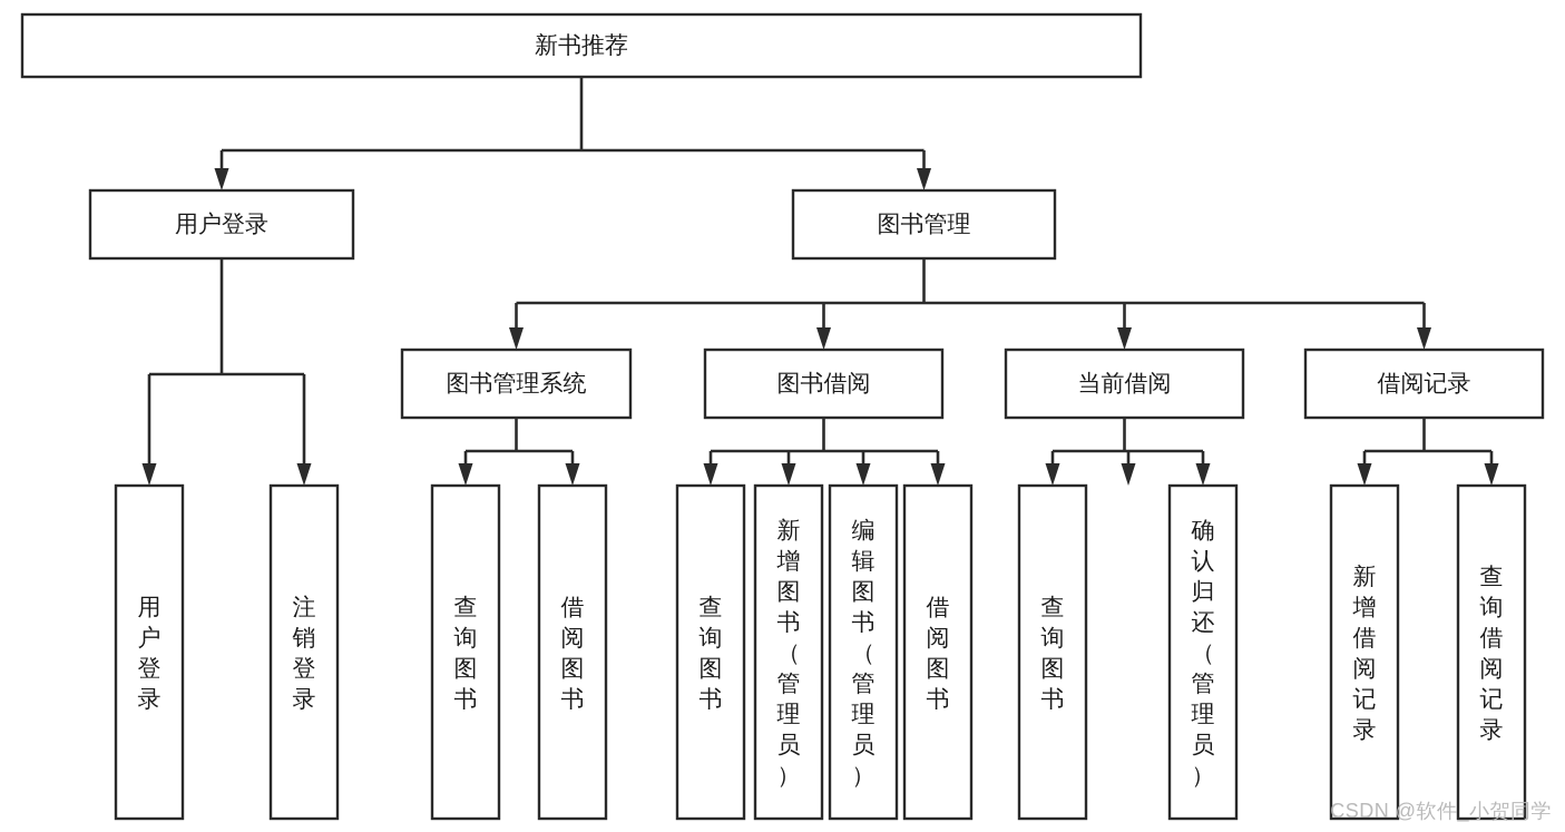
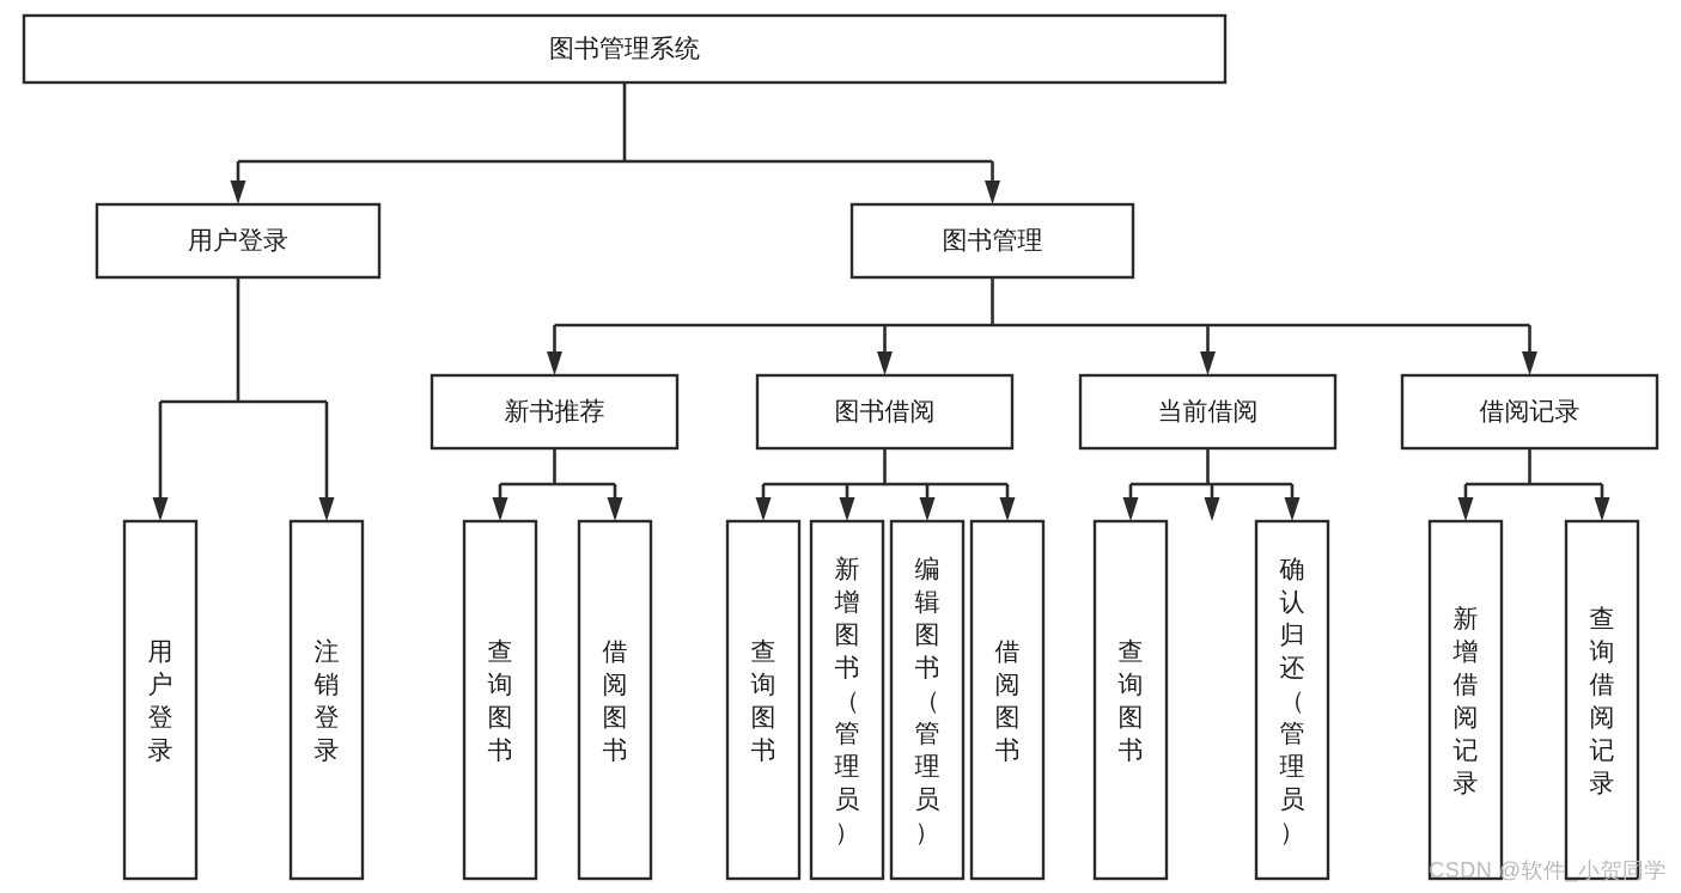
- 新书推荐
+ 图书管理系统
  用户登录
  图书管理
- 图书管理系统
+ 新书推荐
  图书借阅
  当前借阅
  借阅记录
  用户登录
  注销登录
  查询图书
  借阅图书
  查询图书
  新增图书（管理员）
  编辑图书（管理员）
  借阅图书
  查询图书
  确认归还（管理员）
  新增借阅记录
  查询借阅记录
  CSDN @软件_小贺同学
